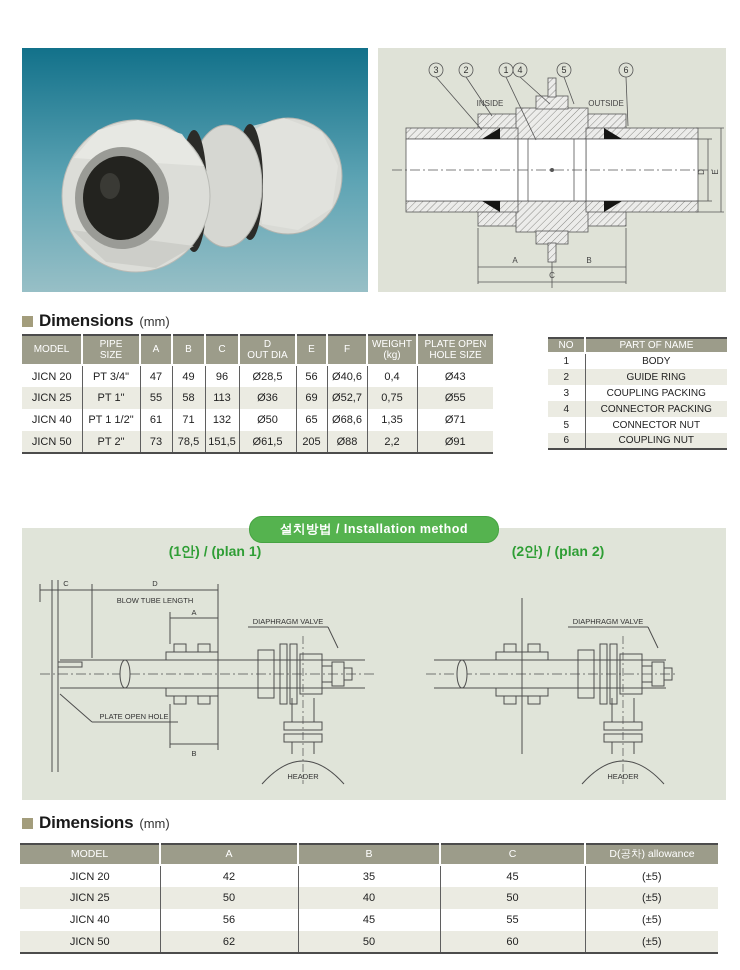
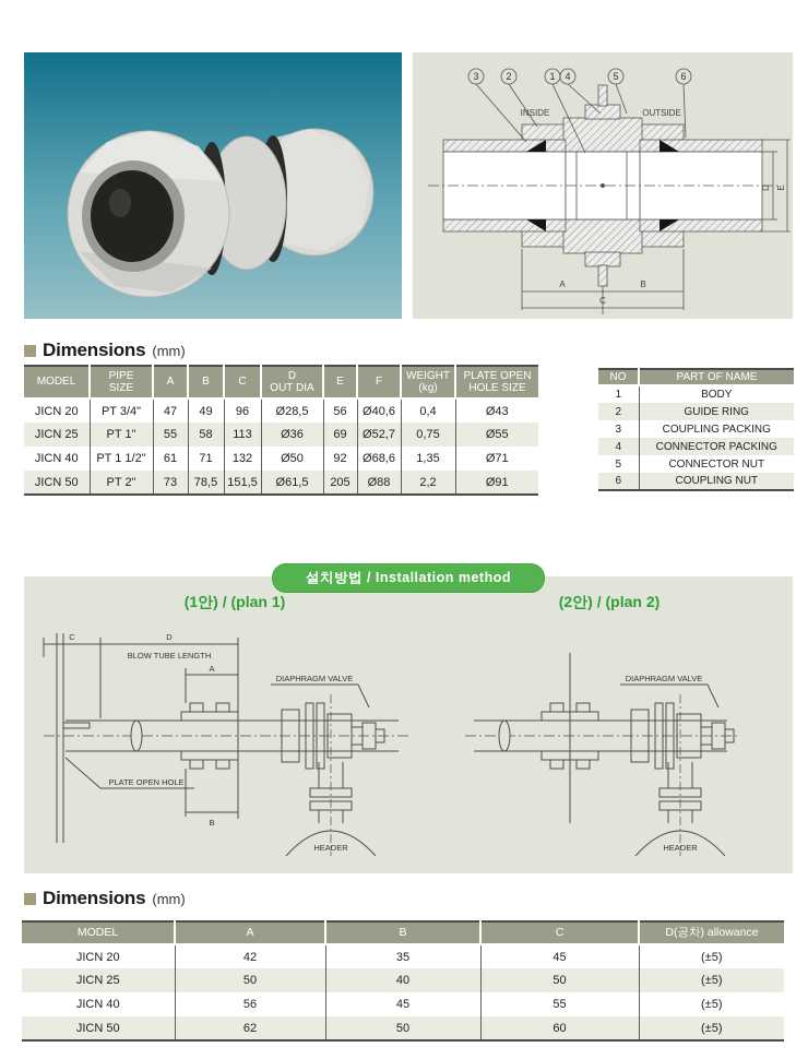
  3
  2
  1
  4
  5
  6
  INSIDE
  OUTSIDE
  A
  B
  C
  Dimensions
  (mm)
  MODEL	PIPE SIZE	A	B	C	D OUT DIA	E	F	WEIGHT (kg)	PLATE OPEN HOLE SIZE
  JICN 20	PT 3/4"	47	49	96	Ø28,5	56	Ø40,6	0,4	Ø43
  JICN 25	PT 1"	55	58	113	Ø36	69	Ø52,7	0,75	Ø55
- JICN 40	PT 1 1/2"	61	71	132	Ø50	65	Ø68,6	1,35	Ø71
+ JICN 40	PT 1 1/2"	61	71	132	Ø50	92	Ø68,6	1,35	Ø71
  JICN 50	PT 2"	73	78,5	151,5	Ø61,5	205	Ø88	2,2	Ø91
  NO	PART OF NAME
  1	BODY
  2	GUIDE RING
  3	COUPLING PACKING
  4	CONNECTOR PACKING
  5	CONNECTOR NUT
  6	COUPLING NUT
  설치방법 / Installation method
  (1안) / (plan 1)
  (2안) / (plan 2)
  C
  D
  BLOW TUBE LENGTH
  A
  B
  DIAPHRAGM VALVE
  PLATE OPEN HOLE
  HEADER
  DIAPHRAGM VALVE
  HEADER
  Dimensions
  (mm)
  MODEL	A	B	C	D(공차) allowance
  JICN 20	42	35	45	(±5)
  JICN 25	50	40	50	(±5)
  JICN 40	56	45	55	(±5)
  JICN 50	62	50	60	(±5)
